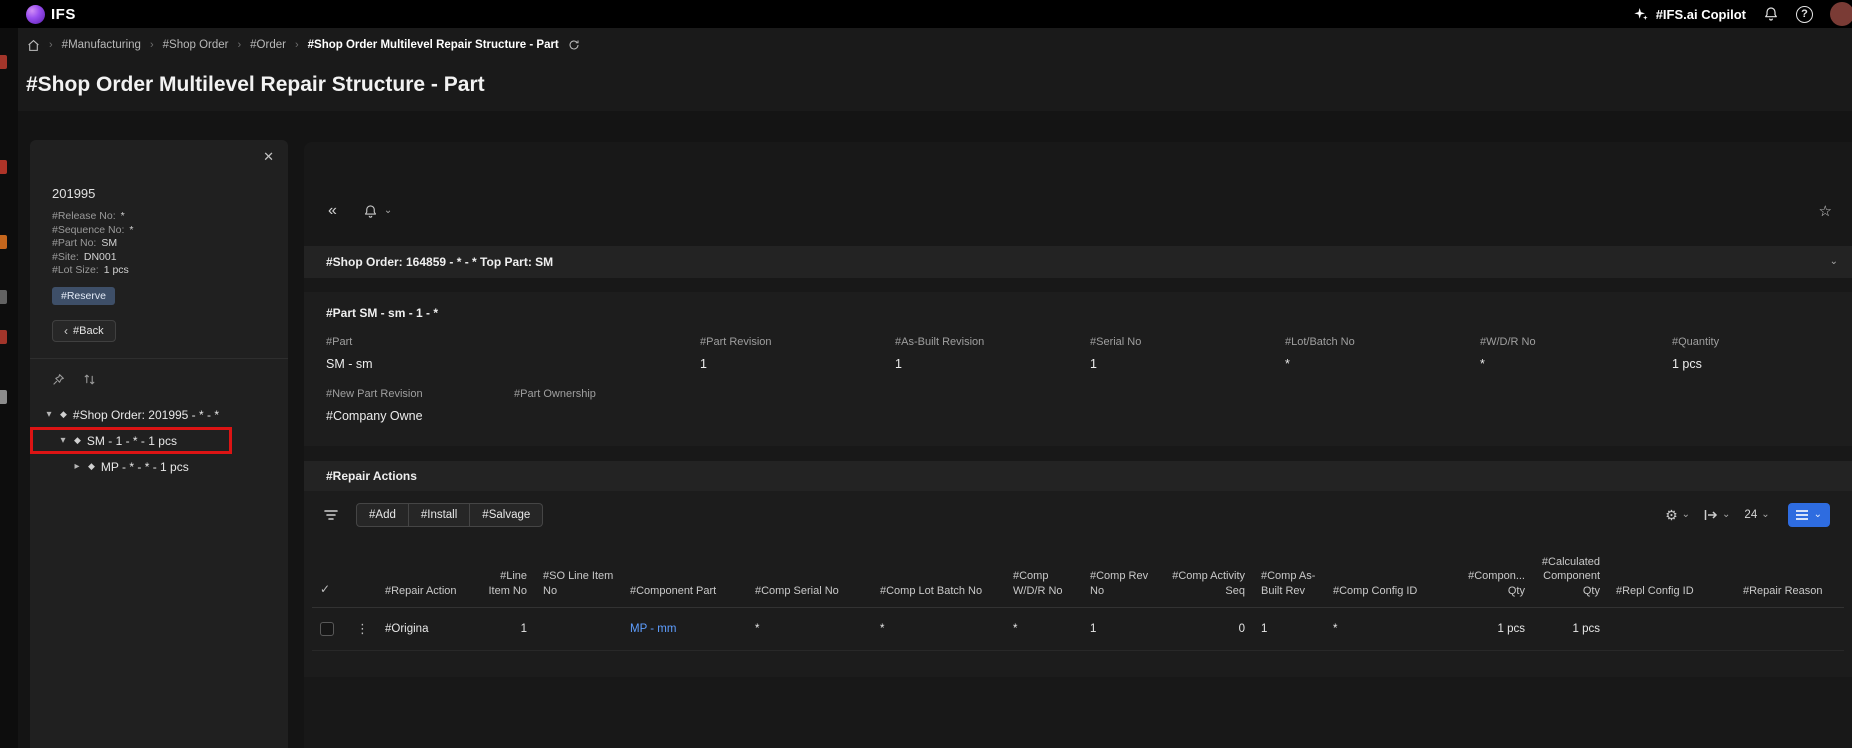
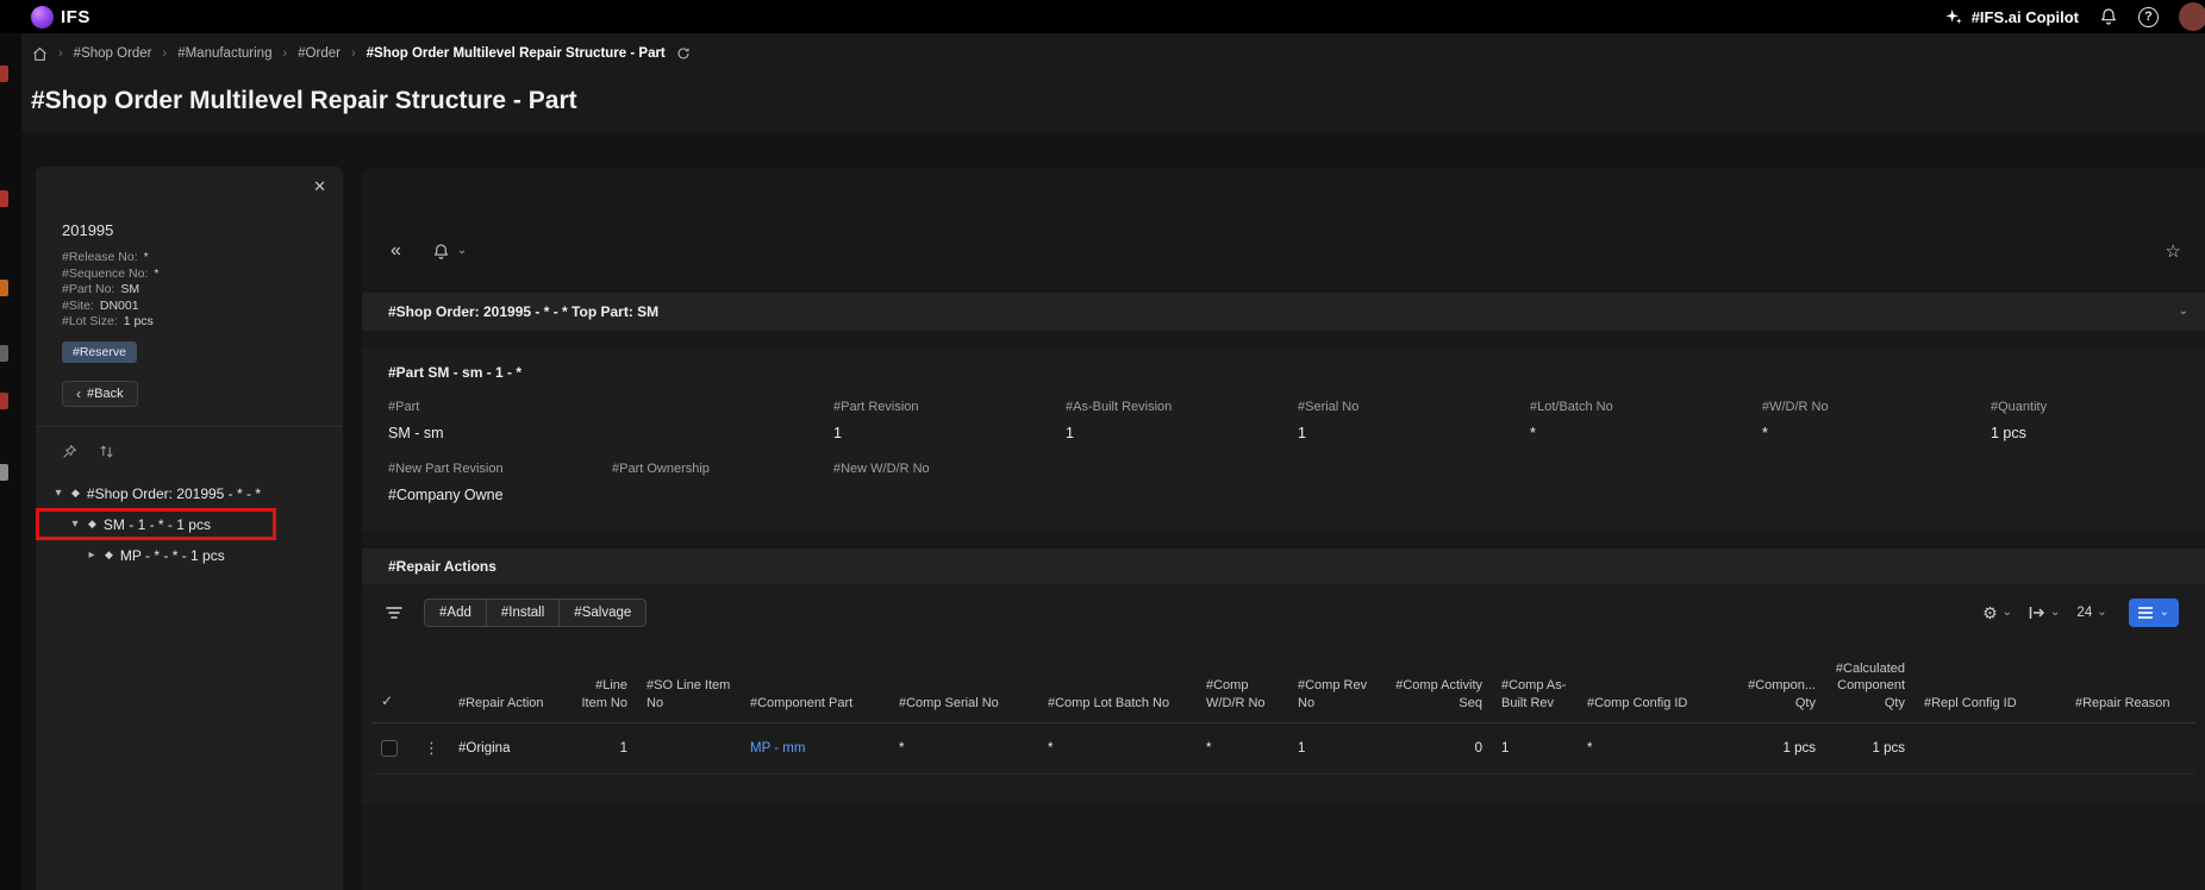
  IFS
  #IFS.ai Copilot
  ?
  ›
- #Manufacturing
+ #Shop Order
  ›
- #Shop Order
+ #Manufacturing
  ›
  #Order
  ›
  #Shop Order Multilevel Repair Structure - Part
  #Shop Order Multilevel Repair Structure - Part
  ✕
  201995
  #Release No:
  *
  #Sequence No:
  *
  #Part No:
  SM
  #Site:
  DN001
  #Lot Size:
  1 pcs
  #Reserve
  ‹
  #Back
  ▾
  ◆
  #Shop Order: 201995 - * - *
  ▾
  ◆
  SM - 1 - * - 1 pcs
  ▸
  ◆
  MP - * - * - 1 pcs
  «
  ⌄
  ☆
- #Shop Order: 164859 - * - * Top Part: SM
+ #Shop Order: 201995 - * - * Top Part: SM
  ⌄
  #Part SM - sm - 1 - *
  #Part
  SM - sm
  #Part Revision
  1
  #As-Built Revision
  1
  #Serial No
  1
  #Lot/Batch No
  *
  #W/D/R No
  *
  #Quantity
  1 pcs
  #New Part Revision
  #Company Owne
  #Part Ownership
+ #New W/D/R No
  #Repair Actions
  #Add
  #Install
  #Salvage
  ⚙
  ⌄
  ⌄
  24
  ⌄
  ⌄
  ✓		#Repair Action	#Line Item No	#SO Line Item No	#Component Part	#Comp Serial No	#Comp Lot Batch No	#Comp W/D/R No	#Comp Rev No	#Comp Activity Seq	#Comp As-Built Rev	#Comp Config ID	#Compon... Qty	#Calculated Component Qty	#Repl Config ID	#Repair Reason
  	⋮	#Origina	1		MP - mm	*	*	*	1	0	1	*	1 pcs	1 pcs
